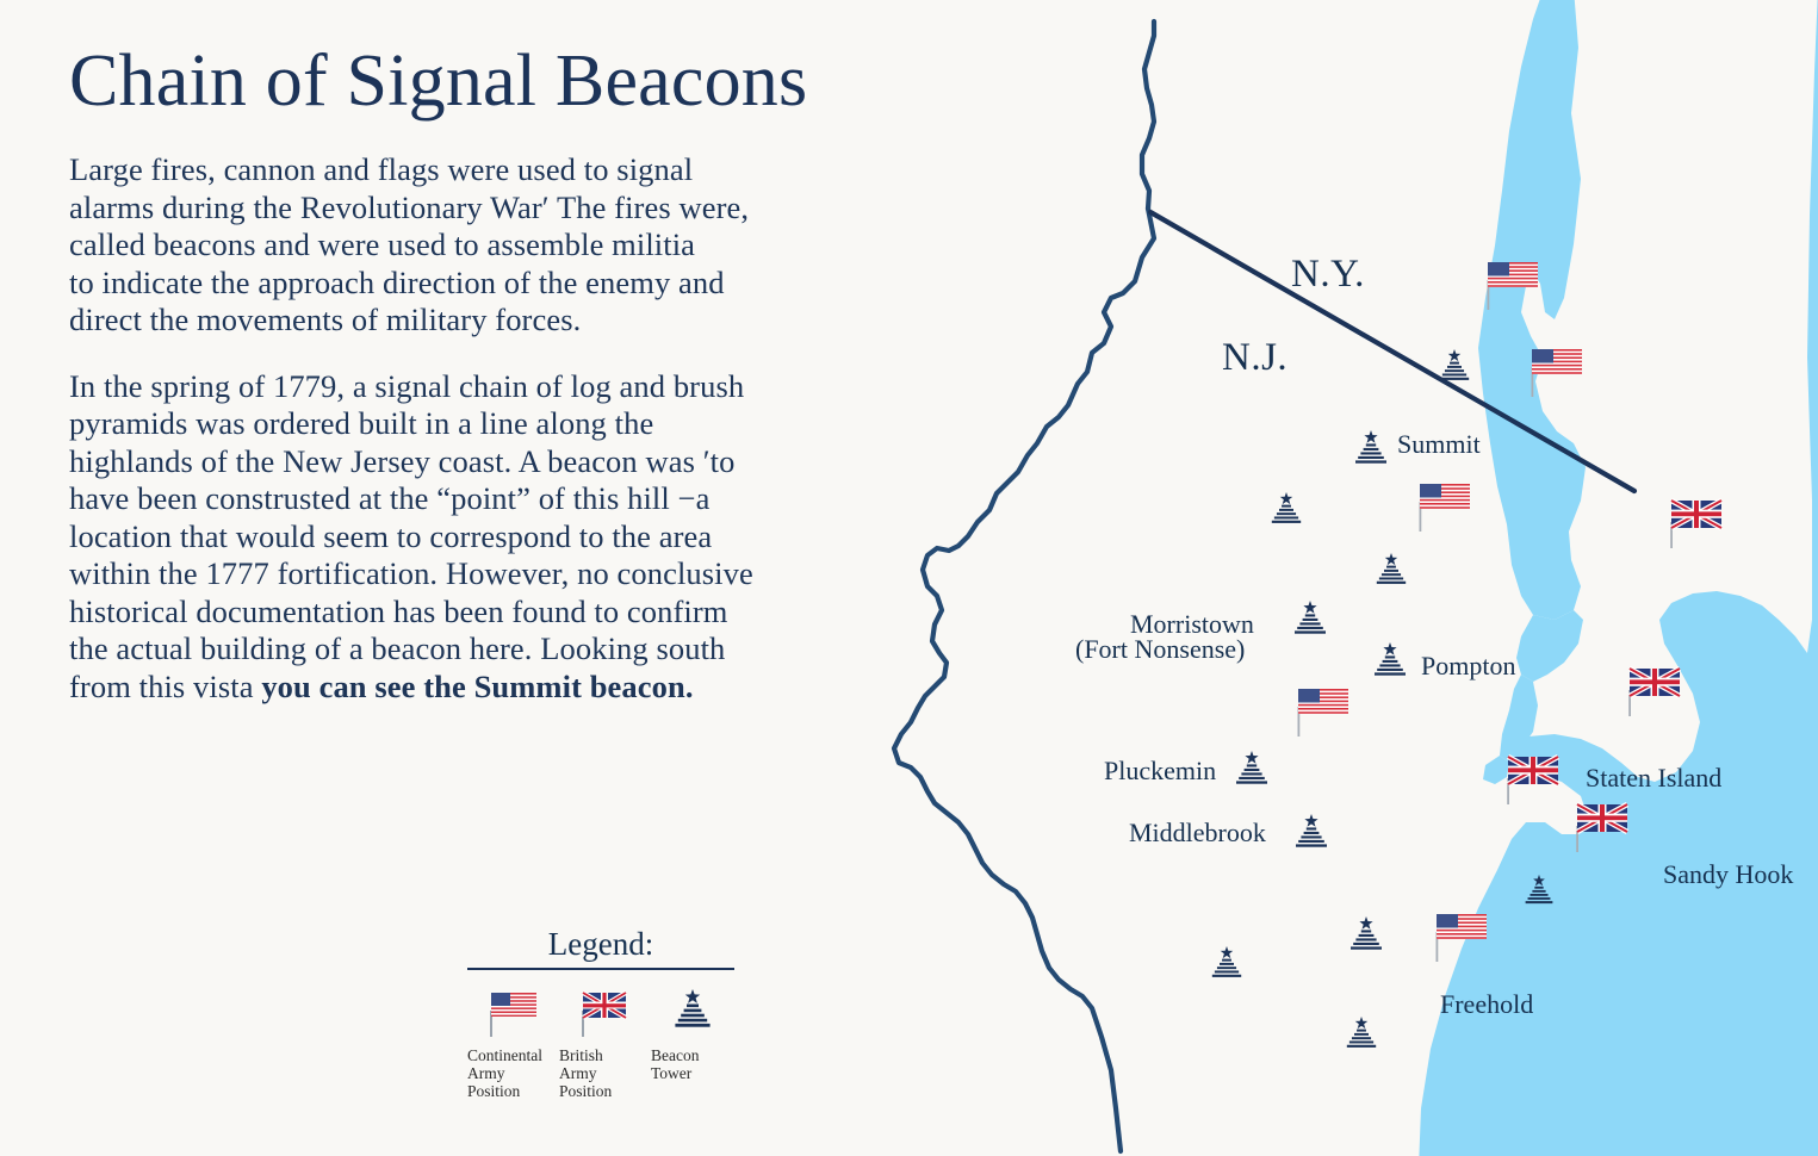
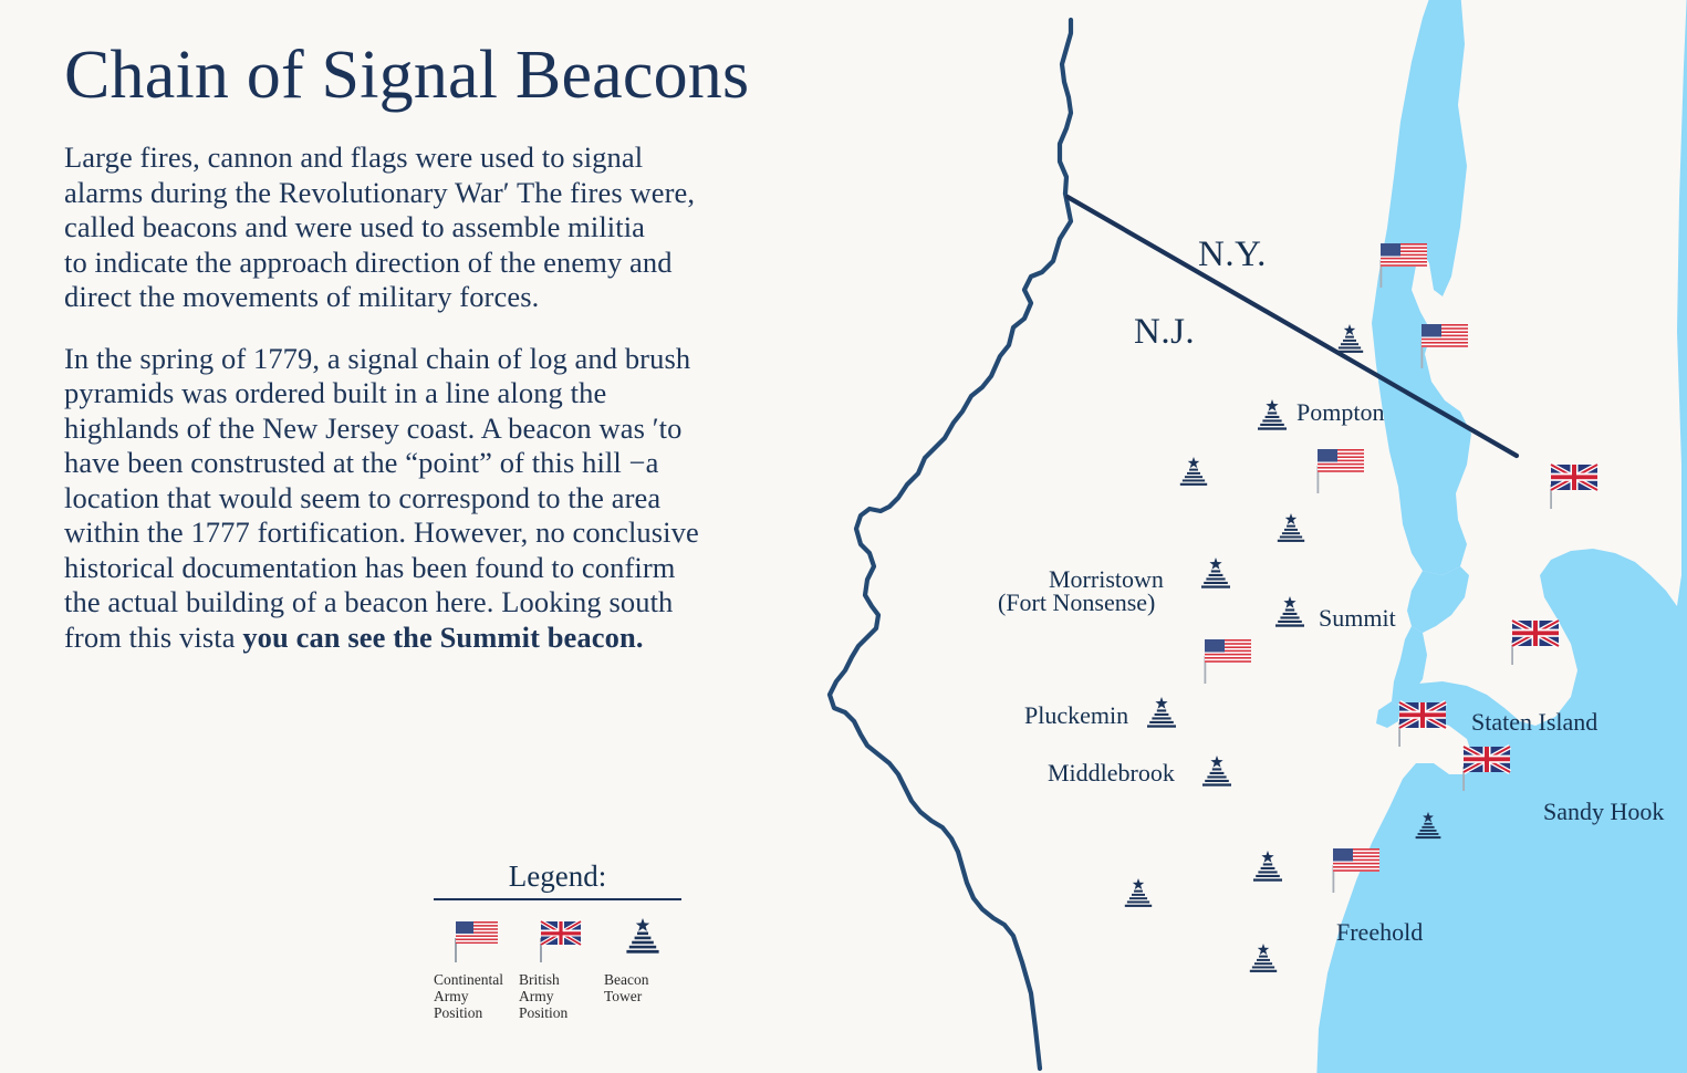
  Chain of Signal Beacons
  Large fires, cannon and flags were used to signal
  alarms during the Revolutionary War′ The fires were,
  called beacons and were used to assemble militia
  to indicate the approach direction of the enemy and
  direct the movements of military forces.
  In the spring of 1779, a signal chain of log and brush
  pyramids was ordered built in a line along the
  highlands of the New Jersey coast. A beacon was ′to
  have been construsted at the “point” of this hill −a
  location that would seem to correspond to the area
  within the 1777 fortification. However, no conclusive
  historical documentation has been found to confirm
  the actual building of a beacon here. Looking south
  from this vista you can see the Summit beacon.
  Legend:
  Continental
  Army
  Position
  British
  Army
  Position
  Beacon
  Tower
  N.Y.
  N.J.
- Summit
+ Pompton
  Morristown
  (Fort Nonsense)
- Pompton
+ Summit
  Pluckemin
  Middlebrook
  Staten Island
  Sandy Hook
  Freehold
